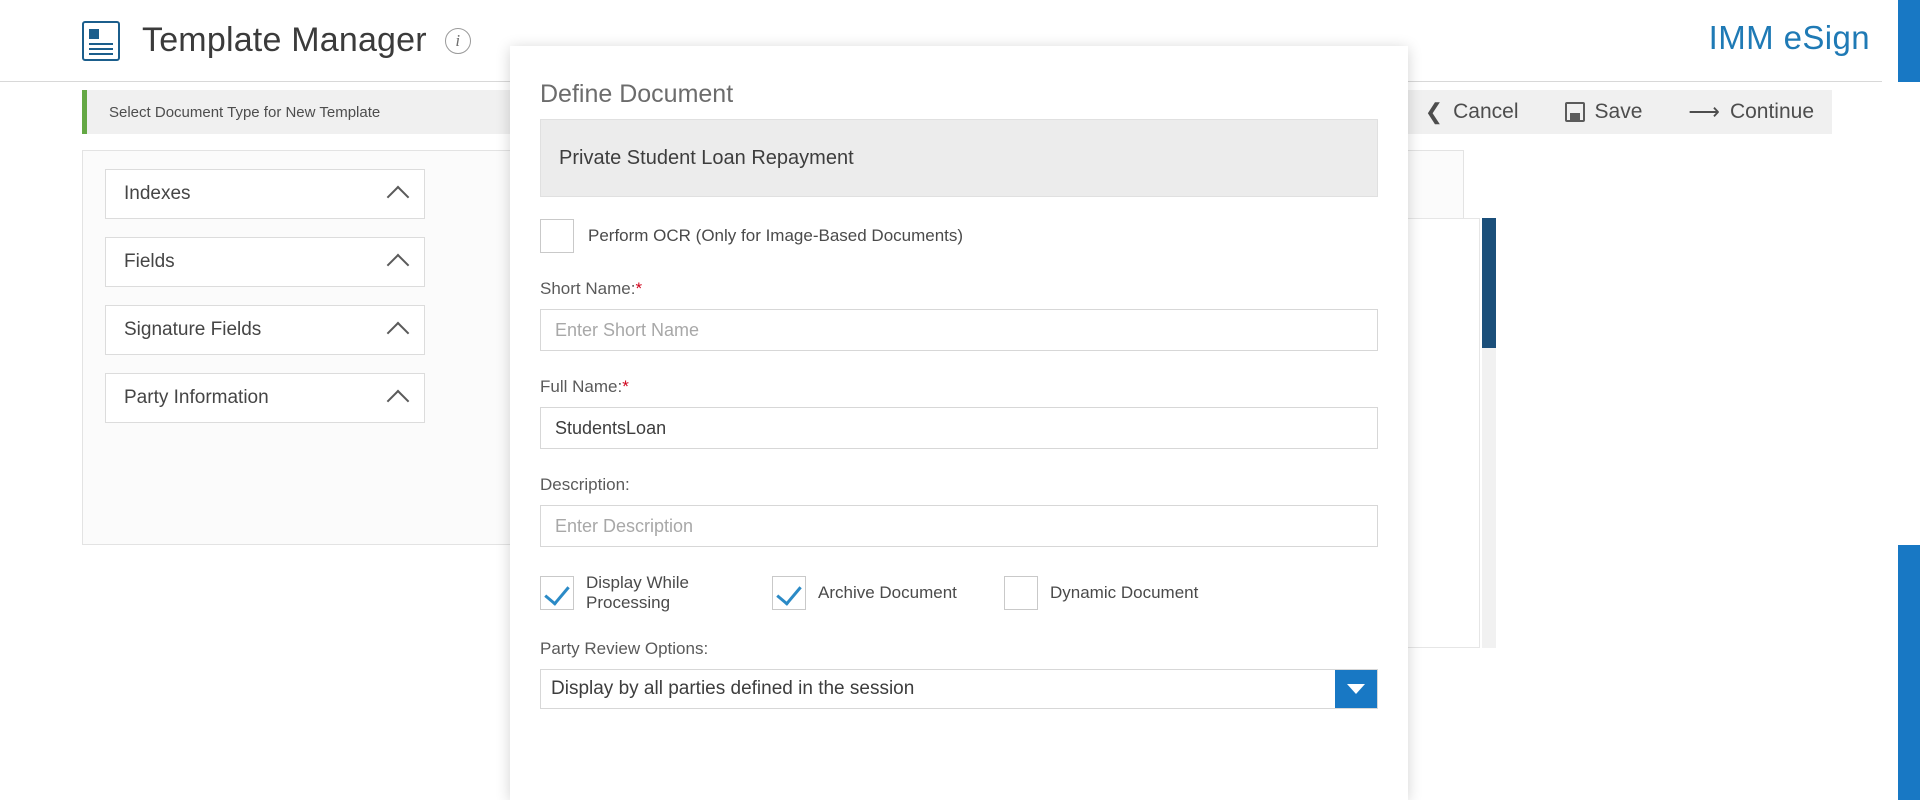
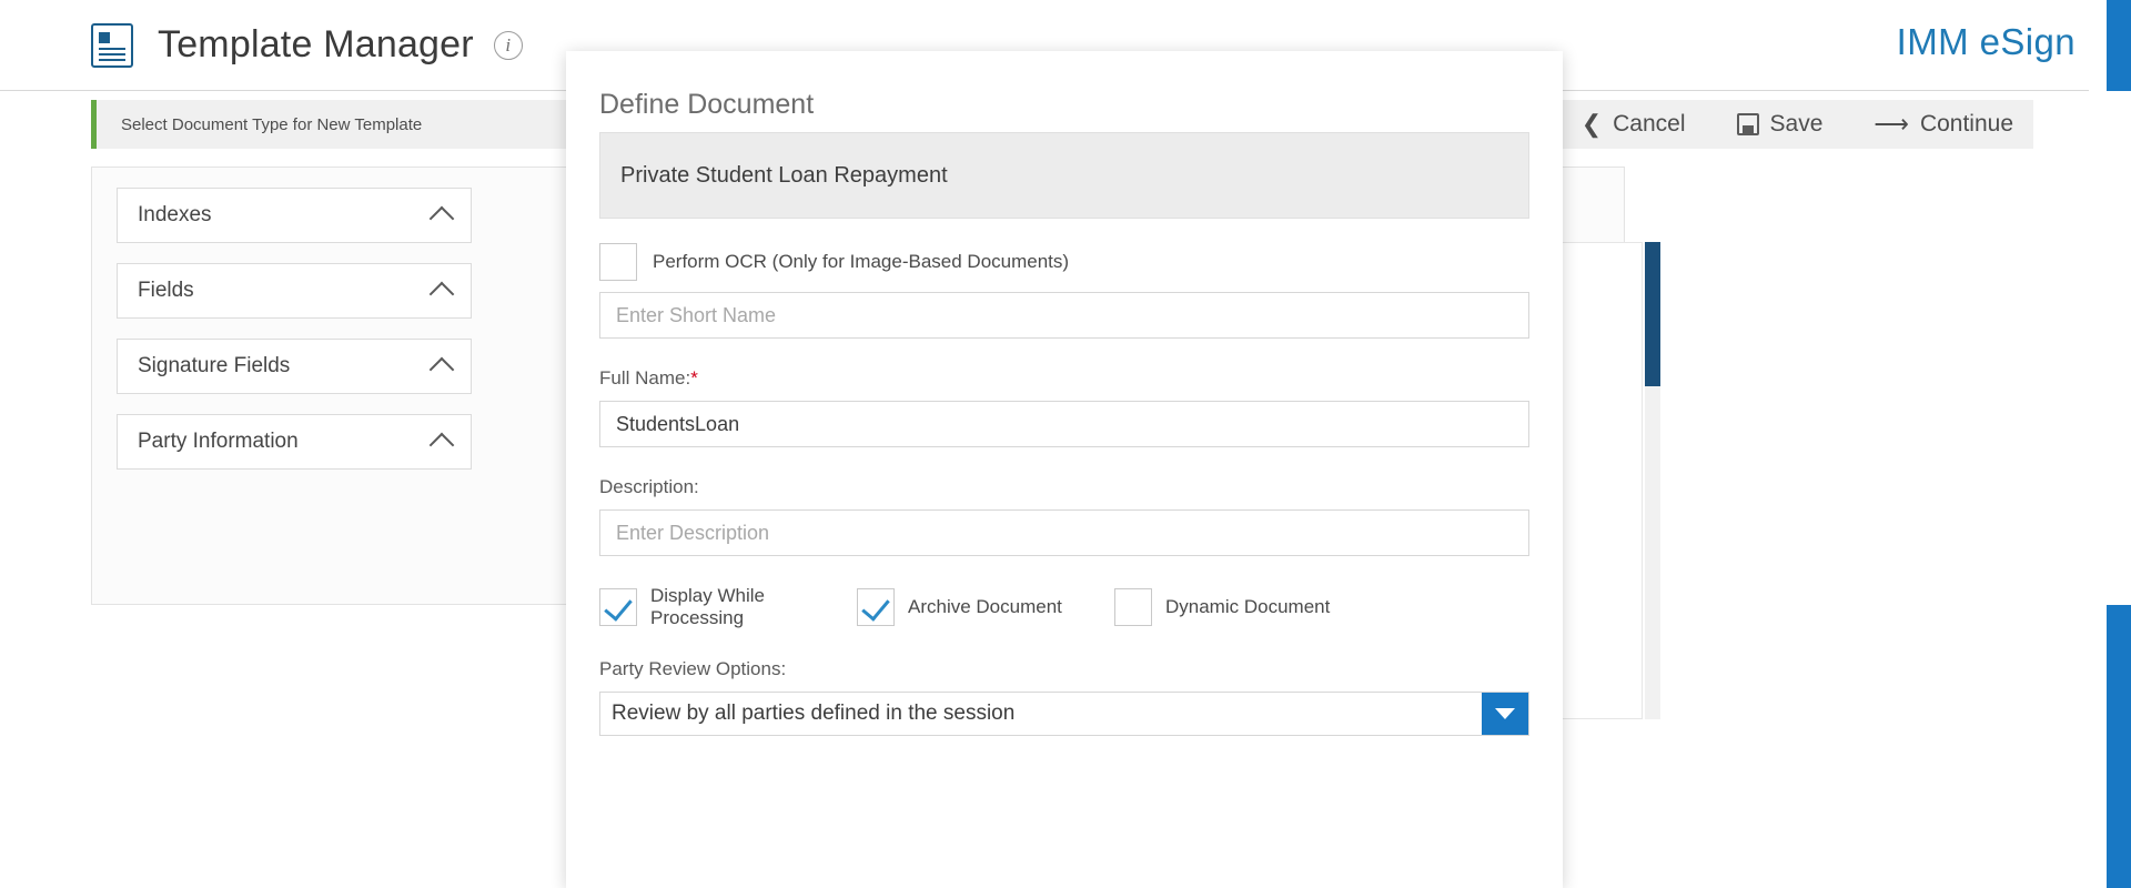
  Template Manager
  i
  IMM eSign
  Select Document Type for New Template
  ❮
  Cancel
  Save
  ⟶
  Continue
  Indexes
  Fields
  Signature Fields
  Party Information
  Define Document
  Private Student Loan Repayment
  Perform OCR (Only for Image-Based Documents)
- Short Name:*
  Enter Short Name
  Full Name:*
  StudentsLoan
  Description:
  Enter Description
  Display While Processing
  Archive Document
  Dynamic Document
  Party Review Options:
- Display by all parties defined in the session
+ Review by all parties defined in the session
